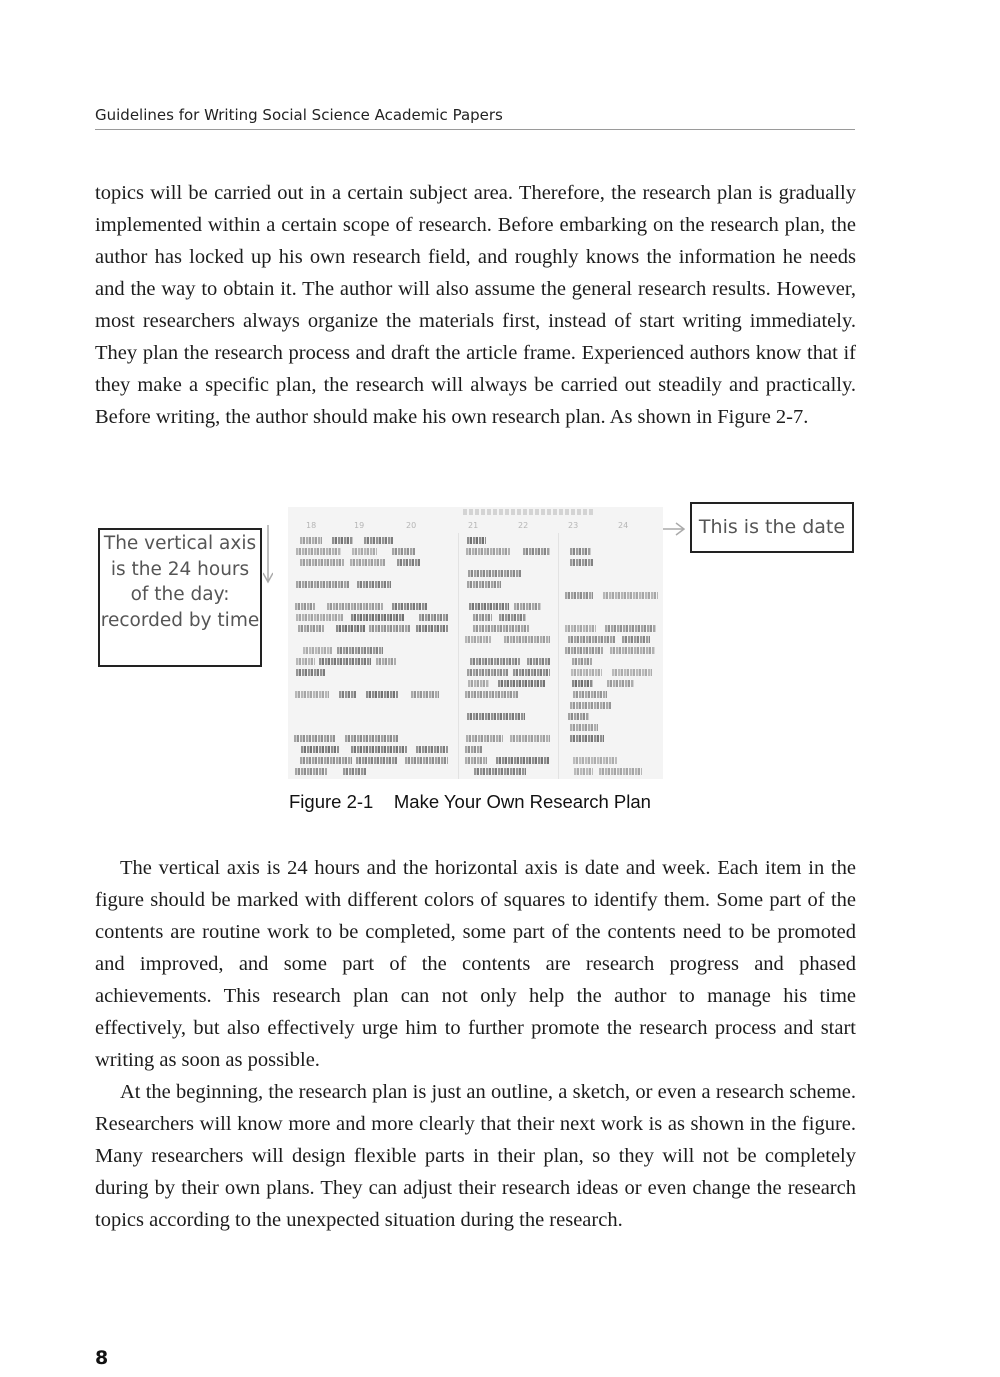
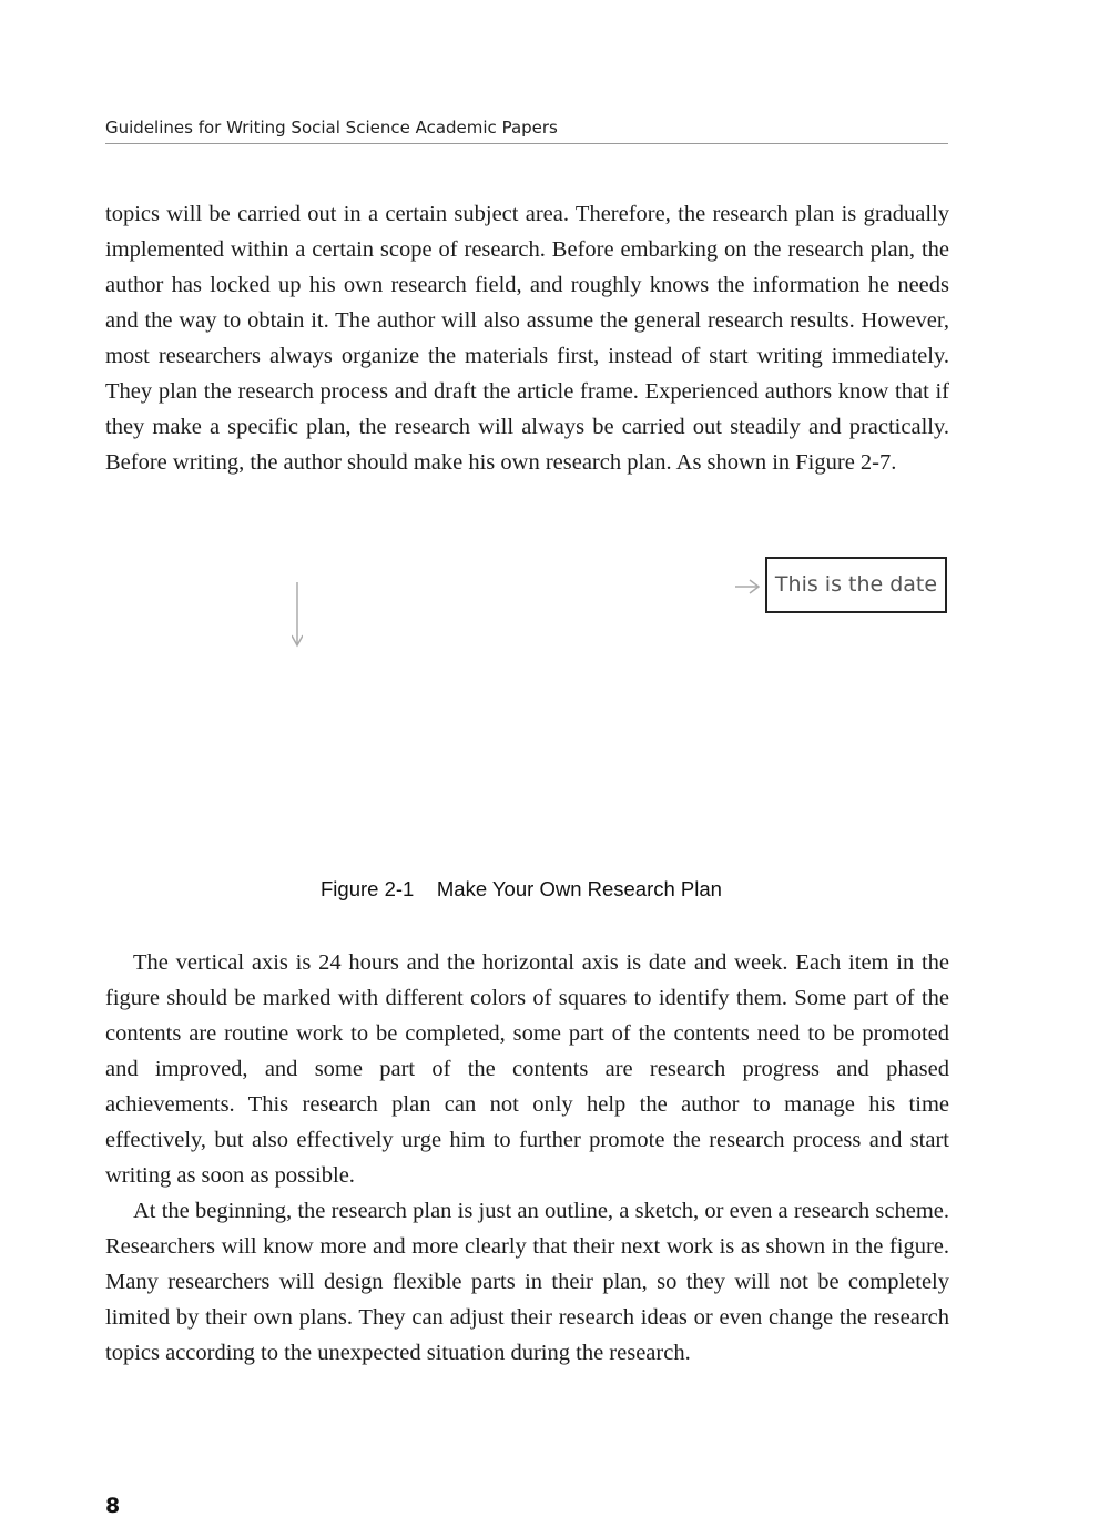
  Guidelines for Writing Social Science Academic Papers
  topics will be carried out in a certain subject area. Therefore, the research plan is gradually implemented within a certain scope of research. Before embarking on the research plan, the author has locked up his own research field, and roughly knows the information he needs and the way to obtain it. The author will also assume the general research results. However, most researchers always organize the materials first, instead of start writing immediately. They plan the research process and draft the article frame. Experienced authors know that if they make a specific plan, the research will always be carried out steadily and practically. Before writing, the author should make his own research plan. As shown in Figure 2-7.
- The vertical axis is the 24 hours of the day: recorded by time
- 18
- 19
- 20
- 21
- 22
- 23
- 24
  This is the date
  Figure 2-1 Make Your Own Research Plan
  The vertical axis is 24 hours and the horizontal axis is date and week. Each item in the figure should be marked with different colors of squares to identify them. Some part of the contents are routine work to be completed, some part of the contents need to be promoted and improved, and some part of the contents are research progress and phased achievements. This research plan can not only help the author to manage his time effectively, but also effectively urge him to further promote the research process and start writing as soon as possible.
- At the beginning, the research plan is just an outline, a sketch, or even a research scheme. Researchers will know more and more clearly that their next work is as shown in the figure. Many researchers will design flexible parts in their plan, so they will not be completely during by their own plans. They can adjust their research ideas or even change the research topics according to the unexpected situation during the research.
+ At the beginning, the research plan is just an outline, a sketch, or even a research scheme. Researchers will know more and more clearly that their next work is as shown in the figure. Many researchers will design flexible parts in their plan, so they will not be completely limited by their own plans. They can adjust their research ideas or even change the research topics according to the unexpected situation during the research.
  8
